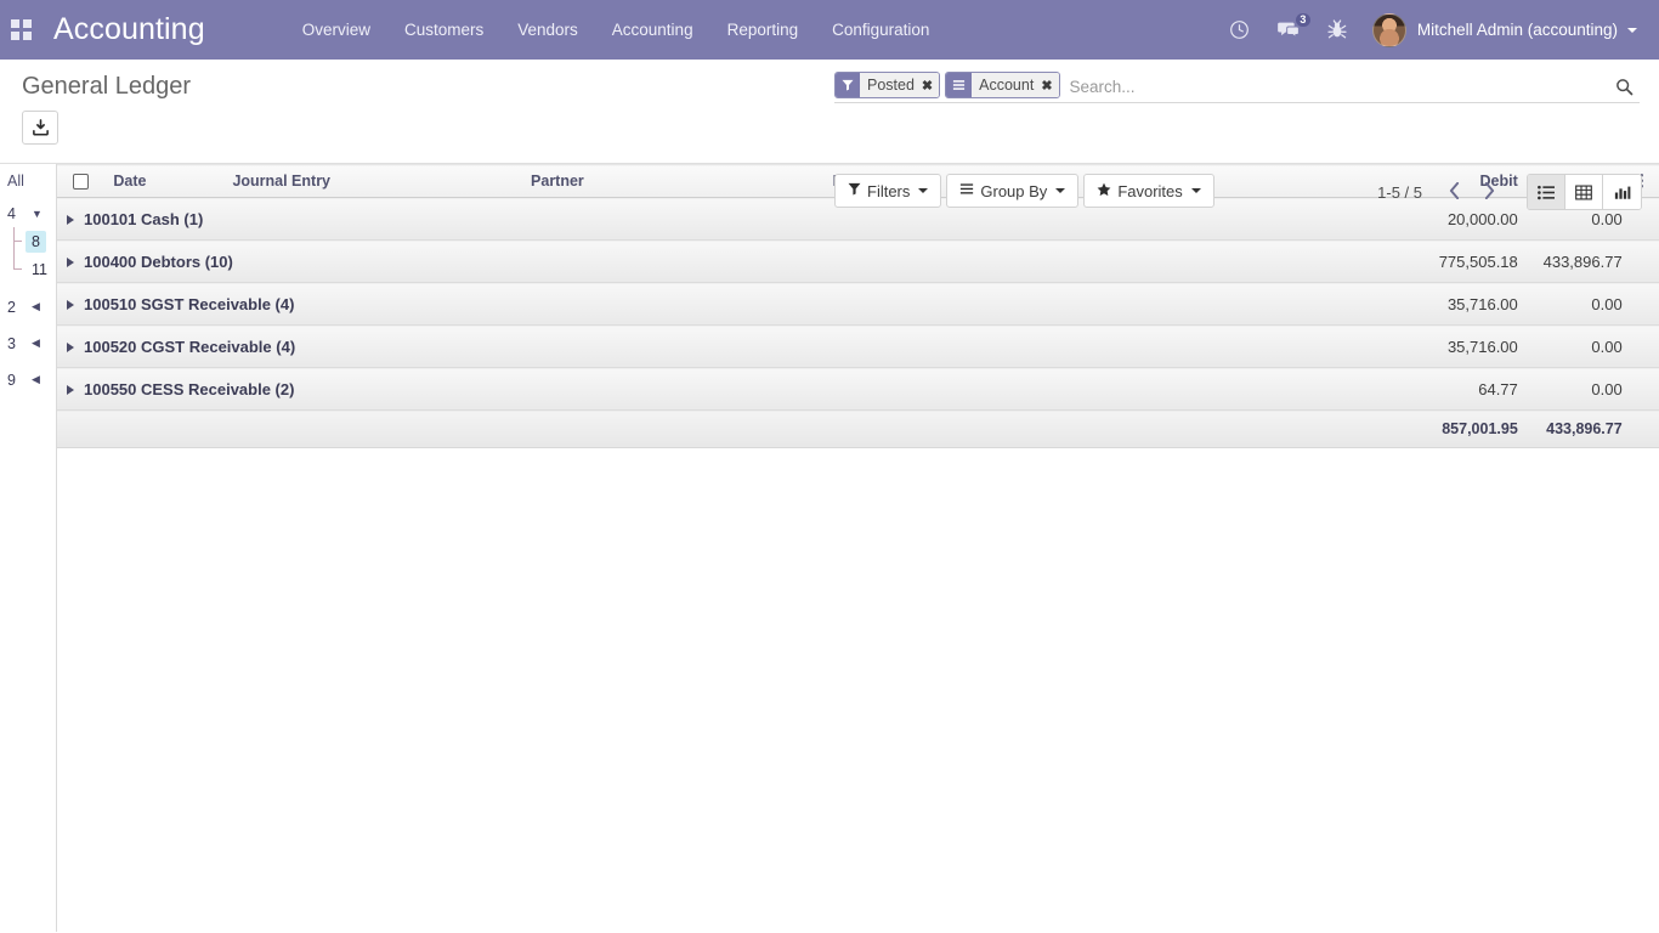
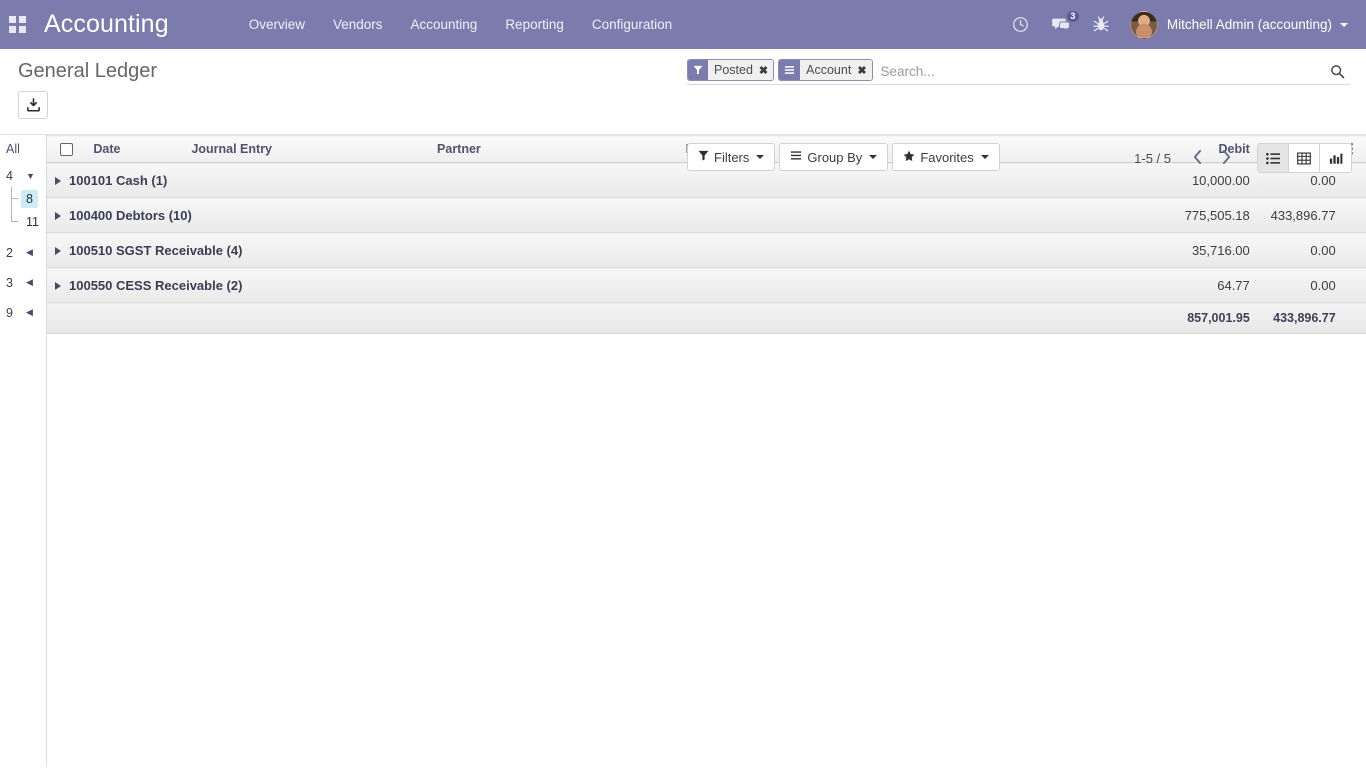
  Accounting
  Overview
- Customers
  Vendors
  Accounting
  Reporting
  Configuration
  3
  Mitchell Admin (accounting)
  General Ledger
  Posted
  ✖
  Account
  ✖
  Search...
  Filters
  Group By
  Favorites
  1-5 / 5
  All
  4
  ▼
  8
  11
  2
  ◀
  3
  ◀
  9
  ◀
- 100101 Cash (1)	20,000.00	0.00
+ 100101 Cash (1)	10,000.00	0.00
  100400 Debtors (10)	775,505.18	433,896.77
  100510 SGST Receivable (4)	35,716.00	0.00
- 100520 CGST Receivable (4)	35,716.00	0.00
  100550 CESS Receivable (2)	64.77	0.00
  	857,001.95	433,896.77
